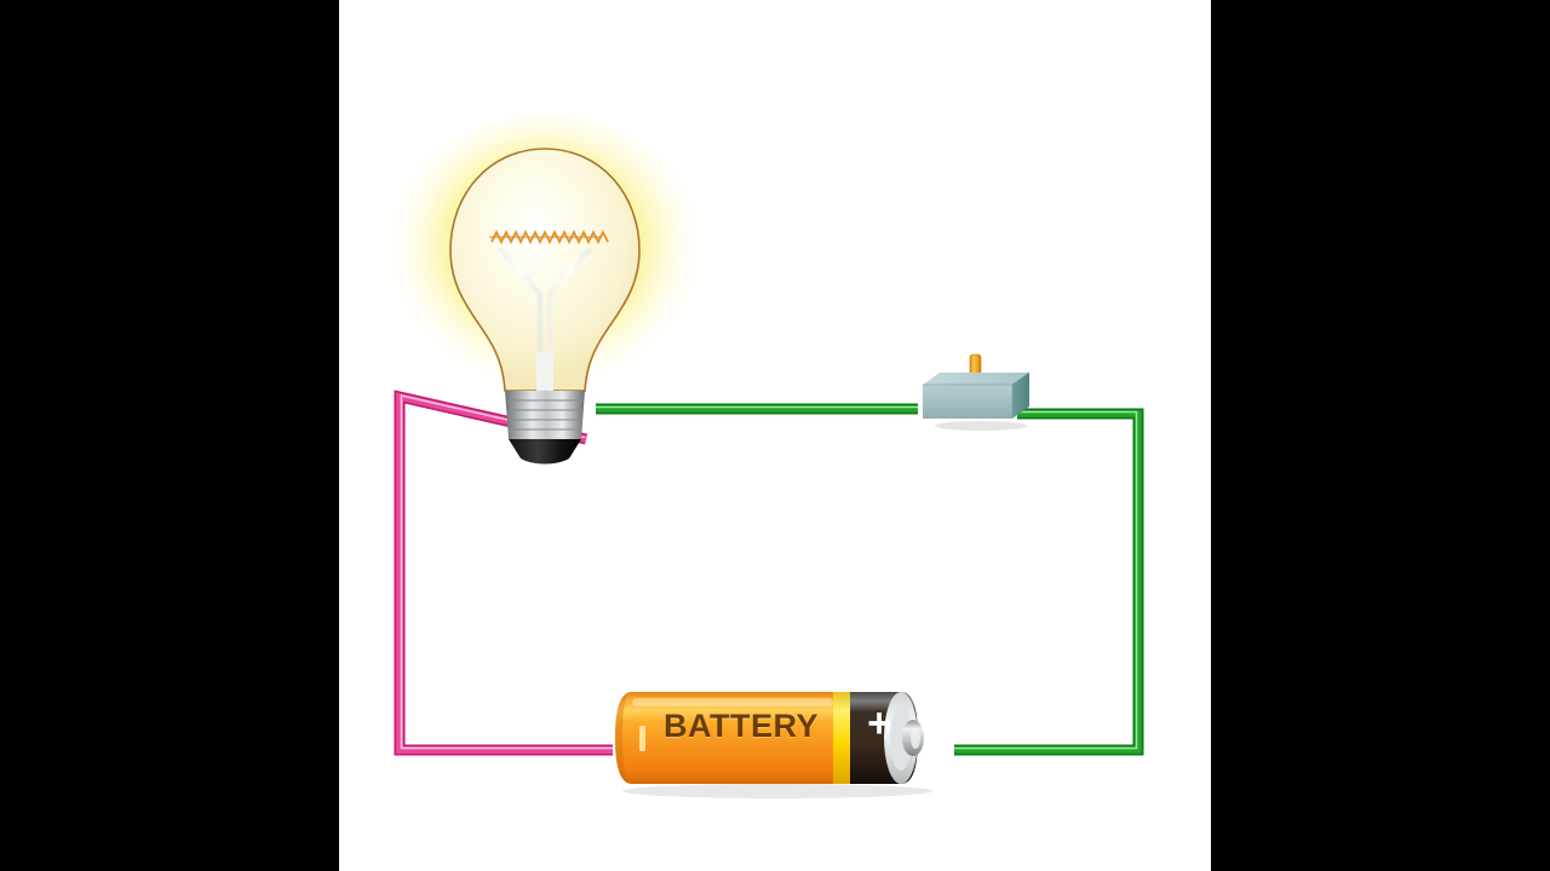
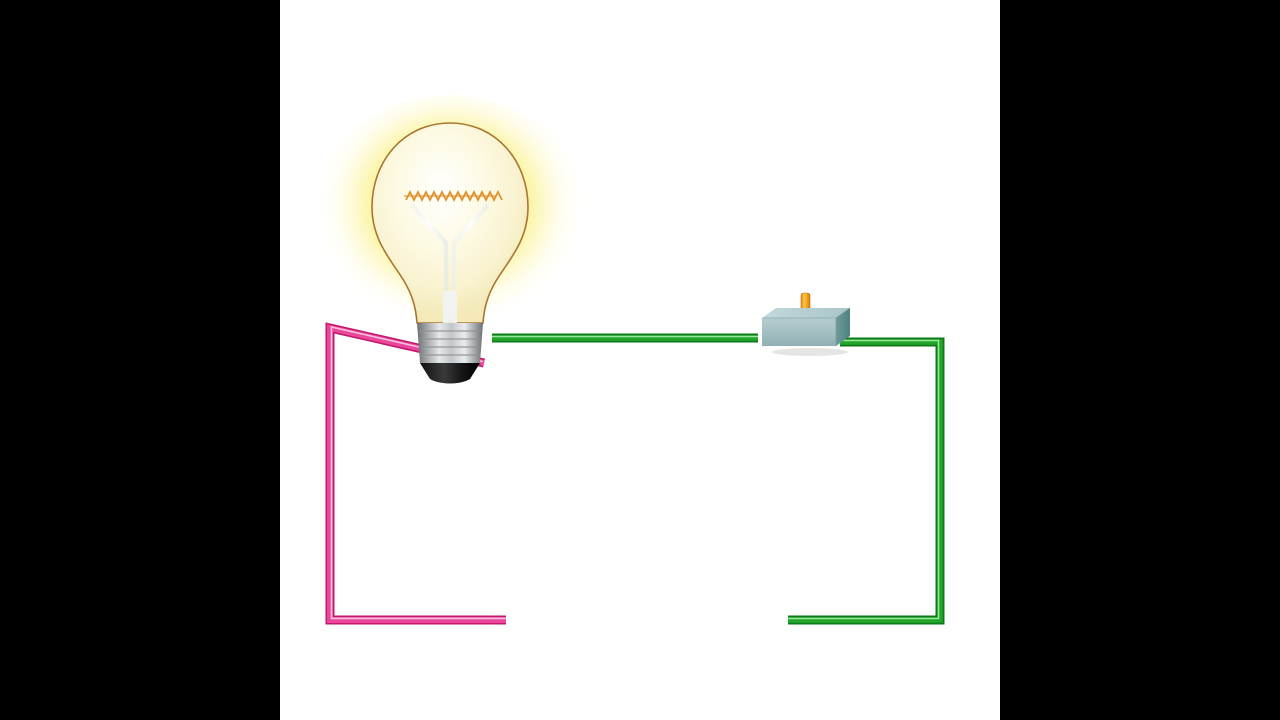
- BATTERY
- +
